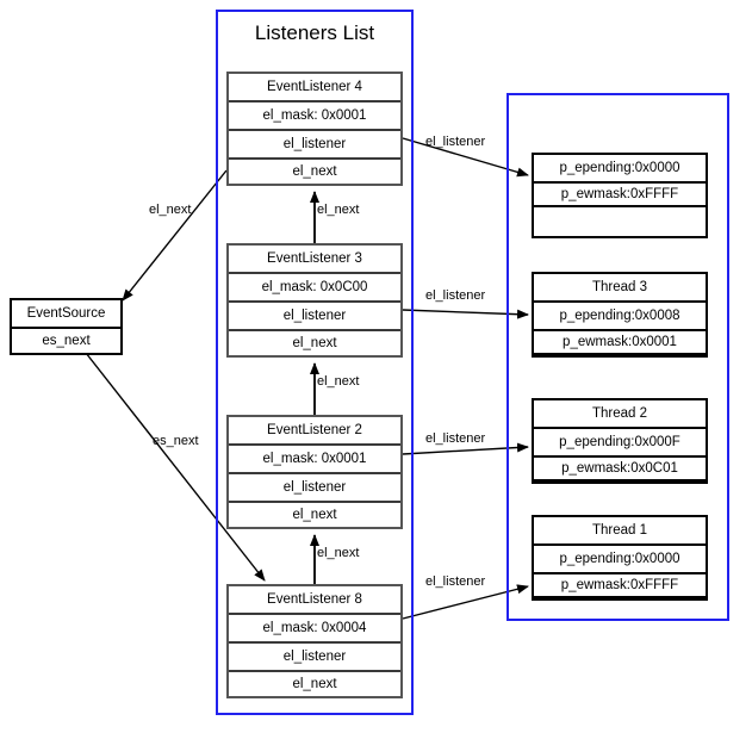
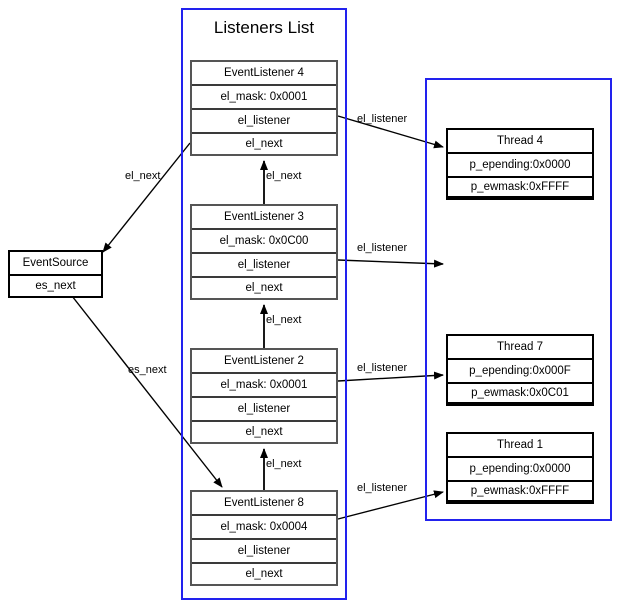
  Listeners List
  EventSource
  es_next
  EventListener 4
  el_mask: 0x0001
  el_listener
  el_next
  EventListener 3
  el_mask: 0x0C00
  el_listener
  el_next
  EventListener 2
  el_mask: 0x0001
  el_listener
  el_next
  EventListener 8
  el_mask: 0x0004
  el_listener
  el_next
+ Thread 4
  p_epending:0x0000
  p_ewmask:0xFFFF
- Thread 3
- p_epending:0x0008
- p_ewmask:0x0001
- Thread 2
+ Thread 7
  p_epending:0x000F
  p_ewmask:0x0C01
  Thread 1
  p_epending:0x0000
  p_ewmask:0xFFFF
  el_next
  es_next
  el_next
  el_next
  el_next
  el_listener
  el_listener
  el_listener
  el_listener
